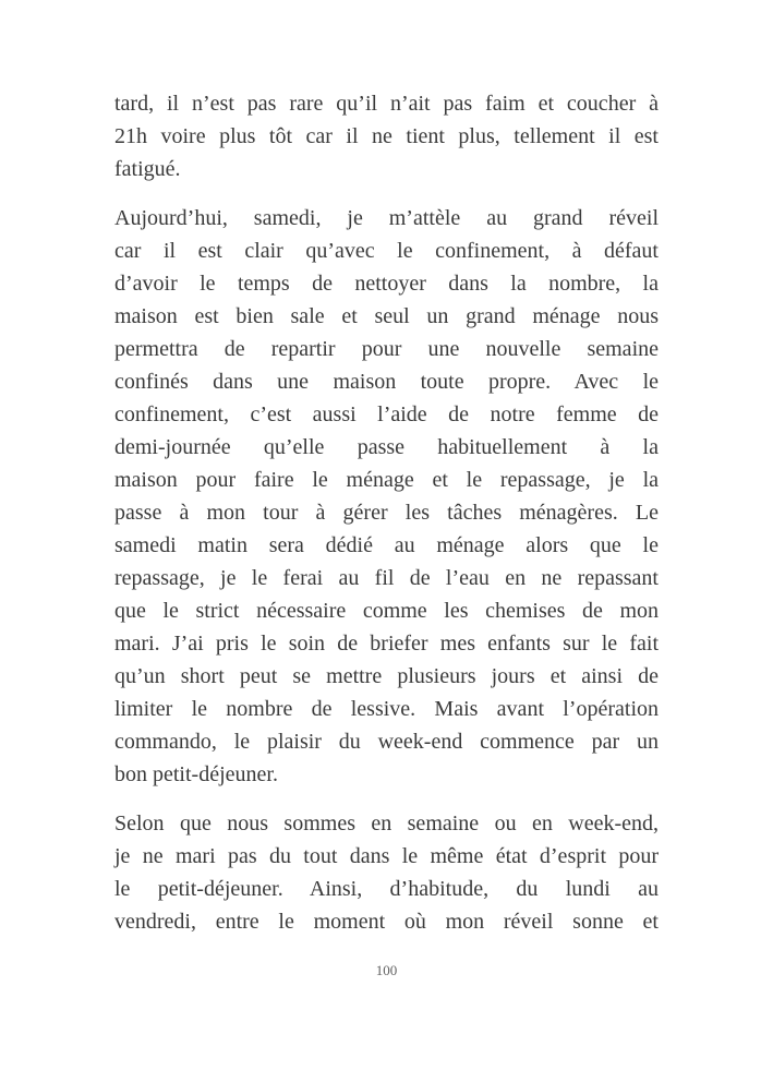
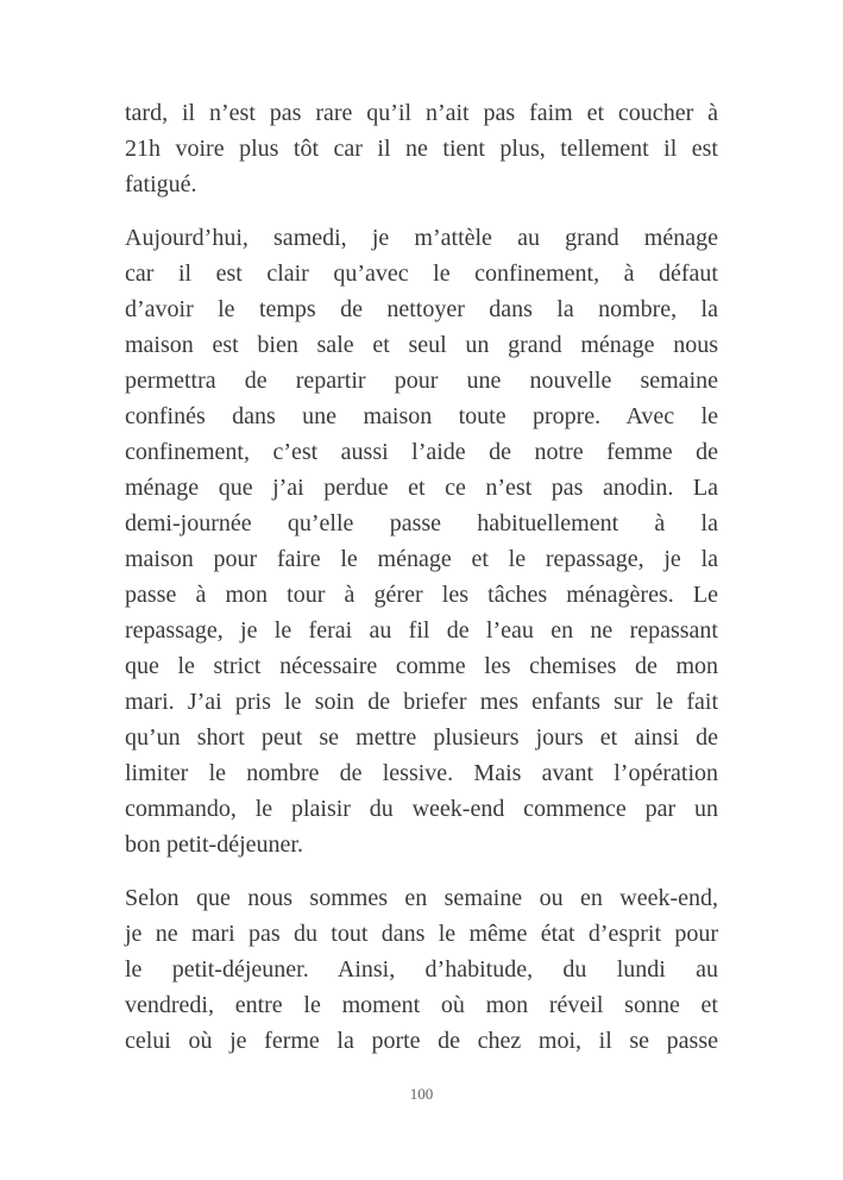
  tard, il n’est pas rare qu’il n’ait pas faim et coucher à
  21h voire plus tôt car il ne tient plus, tellement il est
  fatigué.
- Aujourd’hui, samedi, je m’attèle au grand réveil
+ Aujourd’hui, samedi, je m’attèle au grand ménage
  car il est clair qu’avec le confinement, à défaut
  d’avoir le temps de nettoyer dans la nombre, la
  maison est bien sale et seul un grand ménage nous
  permettra de repartir pour une nouvelle semaine
  confinés dans une maison toute propre. Avec le
  confinement, c’est aussi l’aide de notre femme de
+ ménage que j’ai perdue et ce n’est pas anodin. La
  demi-journée qu’elle passe habituellement à la
  maison pour faire le ménage et le repassage, je la
  passe à mon tour à gérer les tâches ménagères. Le
- samedi matin sera dédié au ménage alors que le
  repassage, je le ferai au fil de l’eau en ne repassant
  que le strict nécessaire comme les chemises de mon
  mari. J’ai pris le soin de briefer mes enfants sur le fait
  qu’un short peut se mettre plusieurs jours et ainsi de
  limiter le nombre de lessive. Mais avant l’opération
  commando, le plaisir du week-end commence par un
  bon petit-déjeuner.
  Selon que nous sommes en semaine ou en week-end,
  je ne mari pas du tout dans le même état d’esprit pour
  le petit-déjeuner. Ainsi, d’habitude, du lundi au
  vendredi, entre le moment où mon réveil sonne et
+ celui où je ferme la porte de chez moi, il se passe
  100
